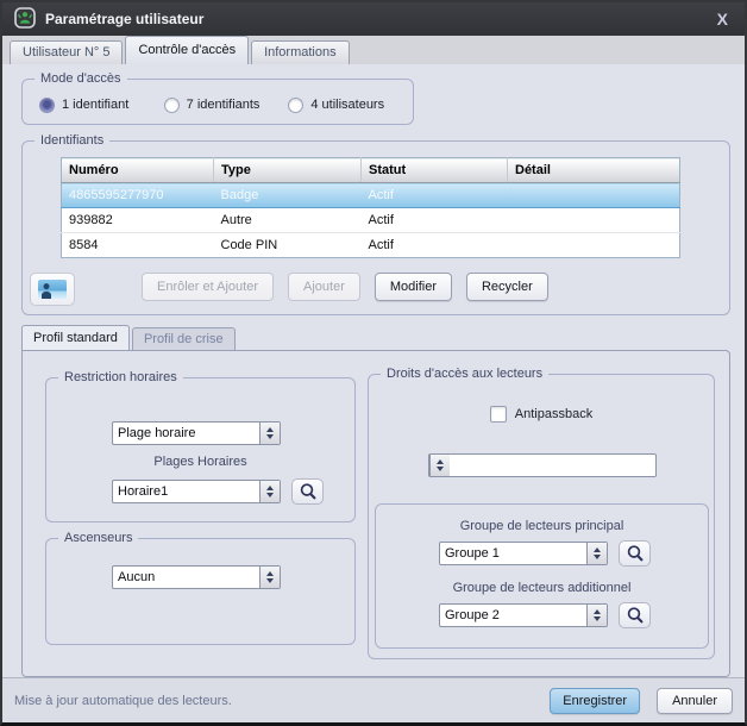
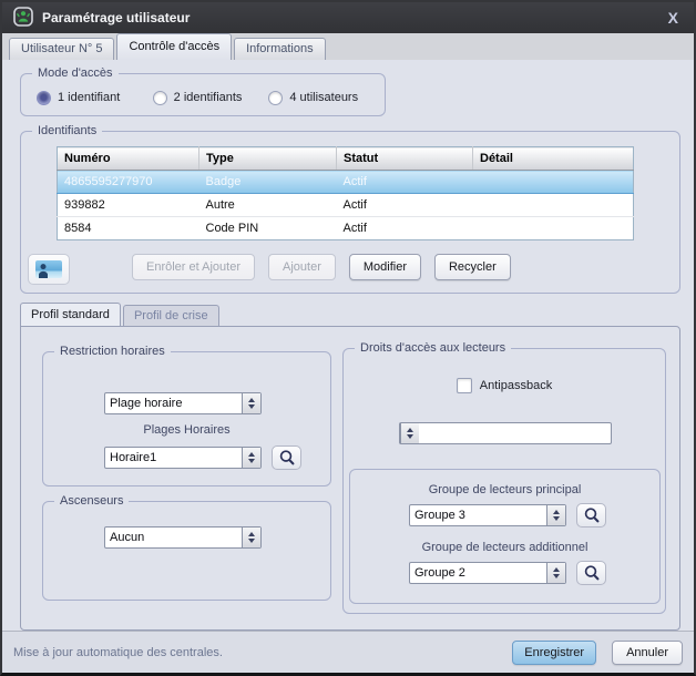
  Paramétrage utilisateur
  X
  Utilisateur N° 5
  Contrôle d'accès
  Informations
  Mode d'accès
  1 identifiant
- 7 identifiants
+ 2 identifiants
  4 utilisateurs
  Identifiants
  Numéro	Type	Statut	Détail
  4865595277970	Badge	Actif
  939882	Autre	Actif
  8584	Code PIN	Actif
  Enrôler et Ajouter
  Ajouter
  Modifier
  Recycler
  Profil standard
  Profil de crise
  Restriction horaires
  Plage horaire
  Plages Horaires
  Horaire1
  Ascenseurs
  Aucun
  Droits d'accès aux lecteurs
  Antipassback
  Groupe de lecteurs principal
- Groupe 1
+ Groupe 3
  Groupe de lecteurs additionnel
  Groupe 2
- Mise à jour automatique des lecteurs.
+ Mise à jour automatique des centrales.
  Enregistrer
  Annuler
